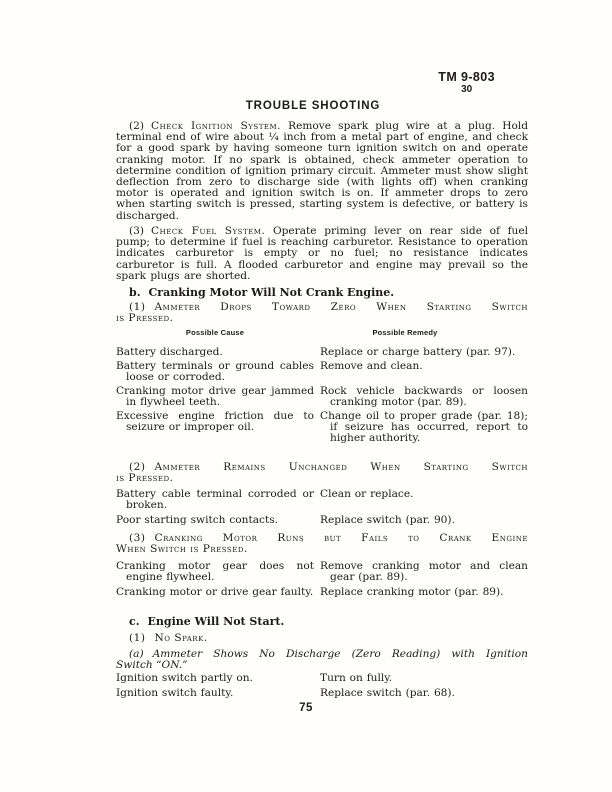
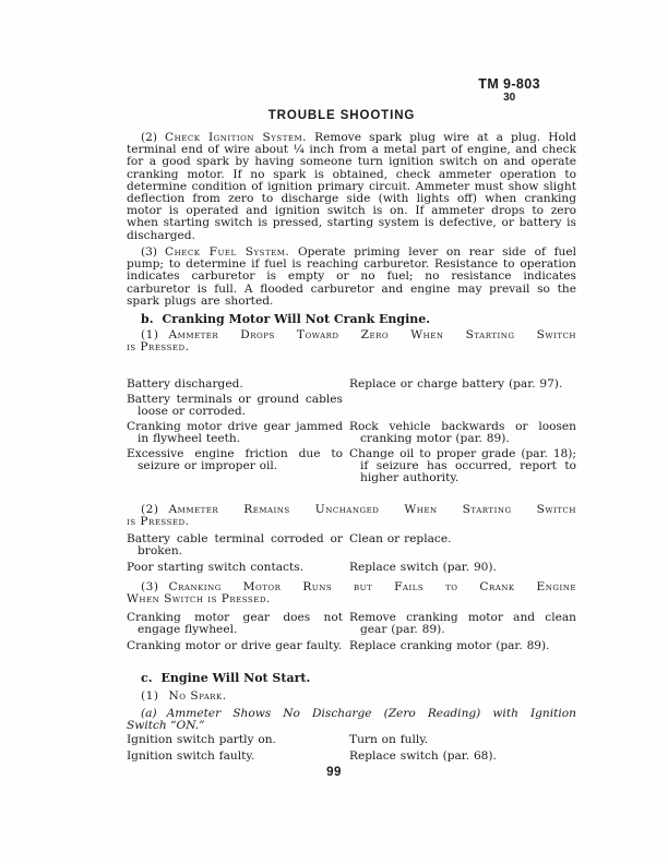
  TM 9-803
  30
  TROUBLE SHOOTING
  (2) Check Ignition System. Remove spark plug wire at a plug. Hold terminal end of wire about ¼ inch from a metal part of engine, and check for a good spark by having someone turn ignition switch on and operate cranking motor. If no spark is obtained, check ammeter operation to determine condition of ignition primary circuit. Ammeter must show slight deflection from zero to discharge side (with lights off) when cranking motor is operated and ignition switch is on. If ammeter drops to zero when starting switch is pressed, starting system is defective, or battery is discharged.
  (3) Check Fuel System. Operate priming lever on rear side of fuel pump; to determine if fuel is reaching carburetor. Resistance to operation indicates carburetor is empty or no fuel; no resistance indicates carburetor is full. A flooded carburetor and engine may prevail so the spark plugs are shorted.
  b. Cranking Motor Will Not Crank Engine.
  (1) Ammeter Drops Toward Zero When Starting Switch
  is Pressed.
- Possible Cause Possible Remedy
  Battery discharged.
  Replace or charge battery (par. 97).
  Battery terminals or ground cables loose or corroded.
- Remove and clean.
  Cranking motor drive gear jammed in flywheel teeth.
  Rock vehicle backwards or loosen cranking motor (par. 89).
  Excessive engine friction due to seizure or improper oil.
  Change oil to proper grade (par. 18); if seizure has occurred, report to higher authority.
  (2) Ammeter Remains Unchanged When Starting Switch
  is Pressed.
  Battery cable terminal corroded or broken.
  Clean or replace.
  Poor starting switch contacts.
  Replace switch (par. 90).
  (3) Cranking Motor Runs but Fails to Crank Engine
  When Switch is Pressed.
- Cranking motor gear does not engine flywheel.
+ Cranking motor gear does not engage flywheel.
  Remove cranking motor and clean gear (par. 89).
  Cranking motor or drive gear faulty.
  Replace cranking motor (par. 89).
  c. Engine Will Not Start.
  (1) No Spark.
  (a) Ammeter Shows No Discharge (Zero Reading) with Ignition
  Switch “ON.”
  Ignition switch partly on.
  Turn on fully.
  Ignition switch faulty.
  Replace switch (par. 68).
- 75
+ 99
